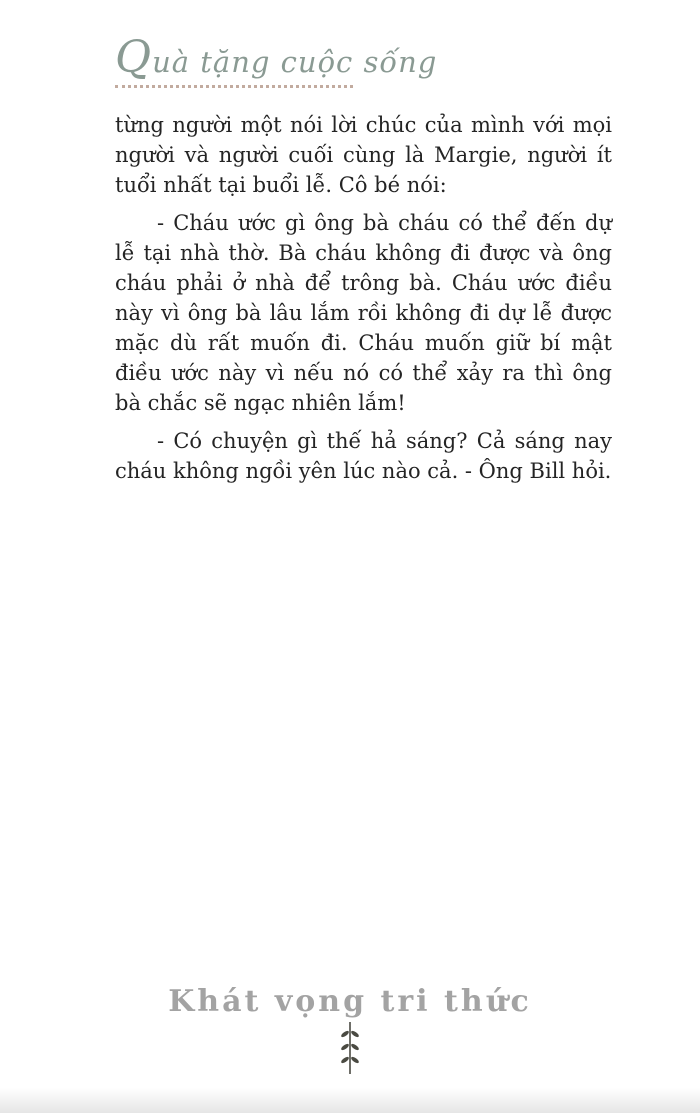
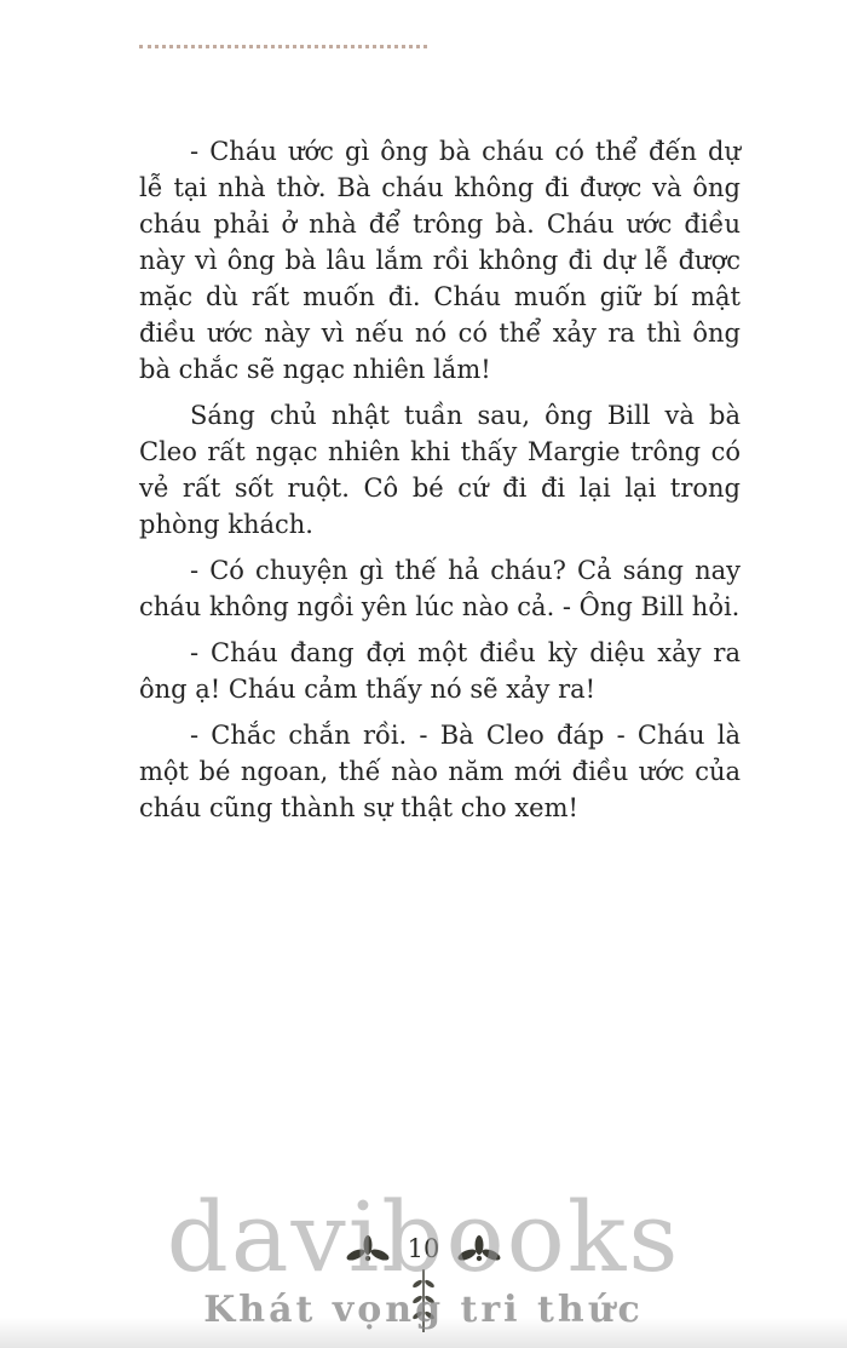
- Quà tặng cuộc sống
- từng người một nói lời chúc của mình với mọi người và người cuối cùng là Margie, người ít tuổi nhất tại buổi lễ. Cô bé nói:
  - Cháu ước gì ông bà cháu có thể đến dự lễ tại nhà thờ. Bà cháu không đi được và ông cháu phải ở nhà để trông bà. Cháu ước điều này vì ông bà lâu lắm rồi không đi dự lễ được mặc dù rất muốn đi. Cháu muốn giữ bí mật điều ước này vì nếu nó có thể xảy ra thì ông bà chắc sẽ ngạc nhiên lắm!
+ Sáng chủ nhật tuần sau, ông Bill và bà Cleo rất ngạc nhiên khi thấy Margie trông có vẻ rất sốt ruột. Cô bé cứ đi đi lại lại trong phòng khách.
- - Có chuyện gì thế hả sáng? Cả sáng nay cháu không ngồi yên lúc nào cả. - Ông Bill hỏi.
+ - Có chuyện gì thế hả cháu? Cả sáng nay cháu không ngồi yên lúc nào cả. - Ông Bill hỏi.
+ - Cháu đang đợi một điều kỳ diệu xảy ra ông ạ! Cháu cảm thấy nó sẽ xảy ra!
+ - Chắc chắn rồi. - Bà Cleo đáp - Cháu là một bé ngoan, thế nào năm mới điều ước của cháu cũng thành sự thật cho xem!
+ 10
+ davibooks
  Khát vọng tri thức
